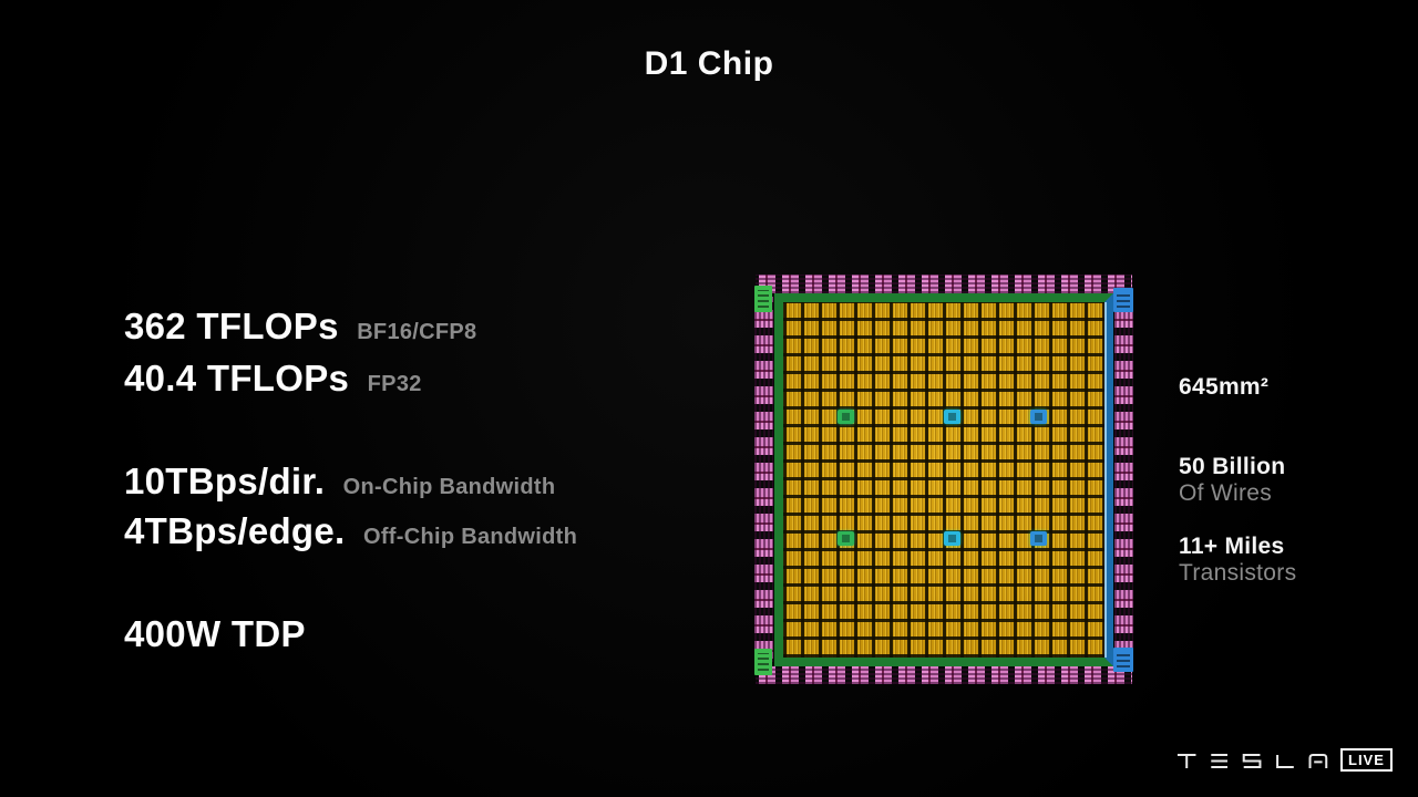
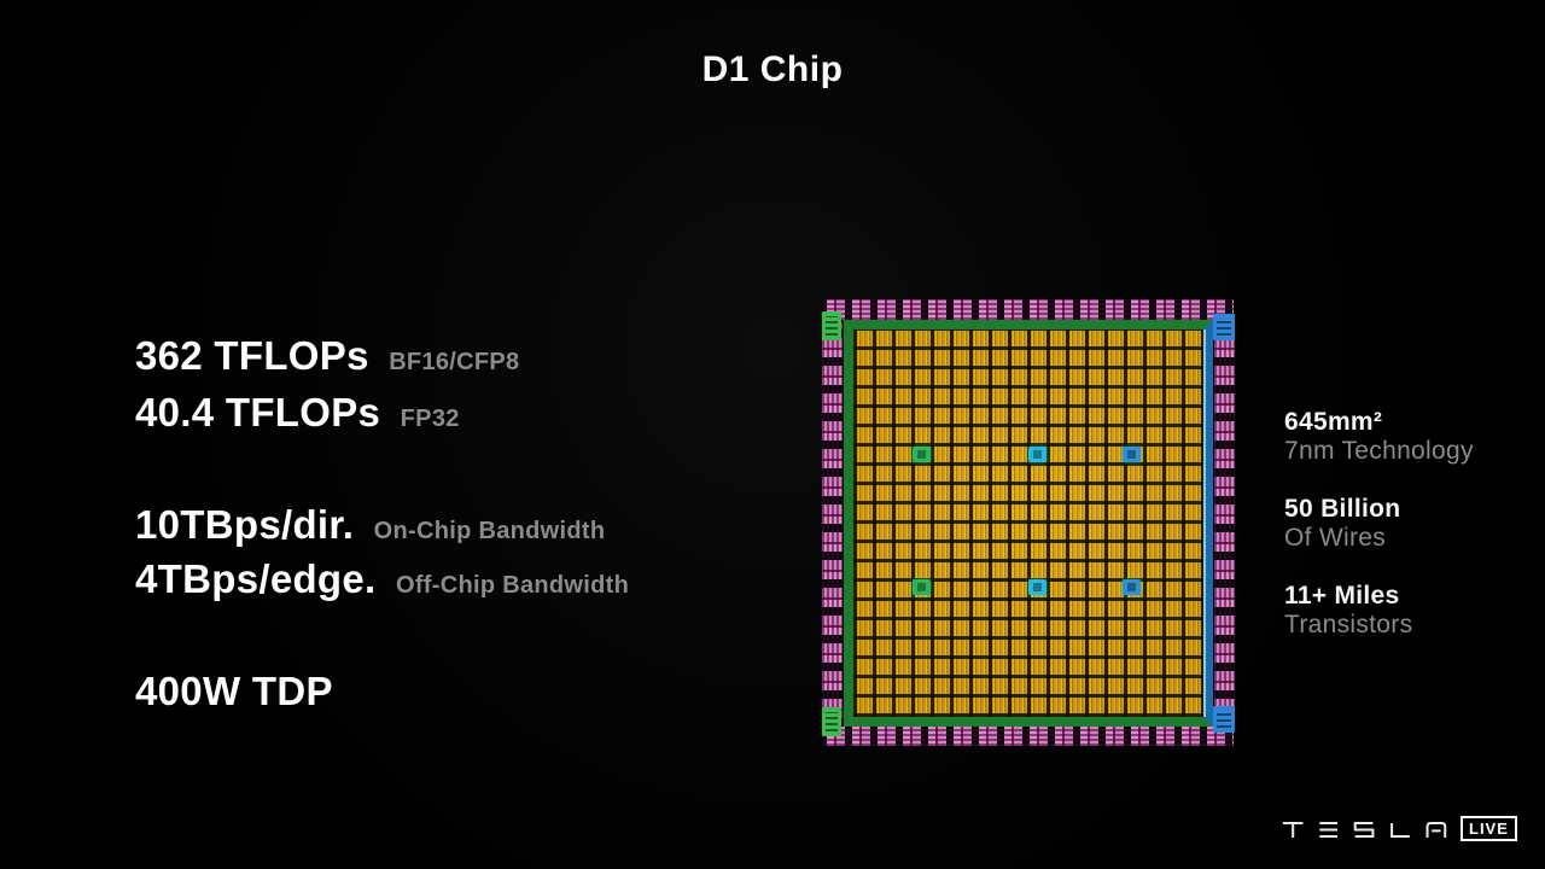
  D1 Chip
  362 TFLOPs BF16/CFP8
  40.4 TFLOPs FP32
  10TBps/dir. On-Chip Bandwidth
  4TBps/edge. Off-Chip Bandwidth
  400W TDP
  645mm²
+ 7nm Technology
  50 Billion
  Of Wires
  11+ Miles
  Transistors
  LIVE
